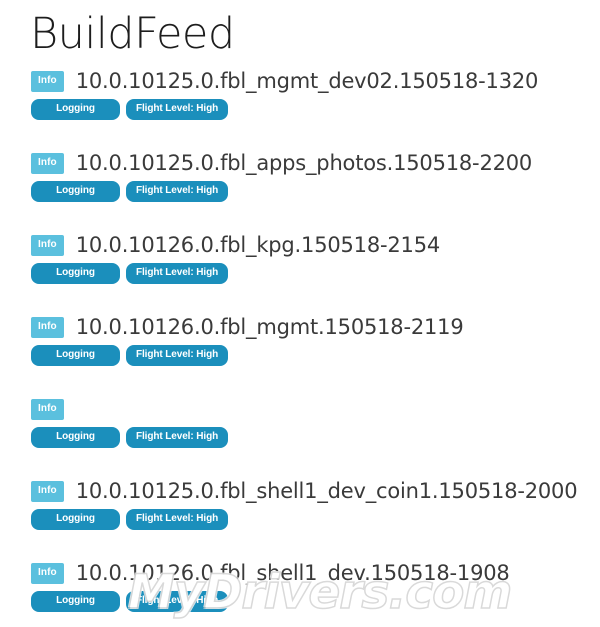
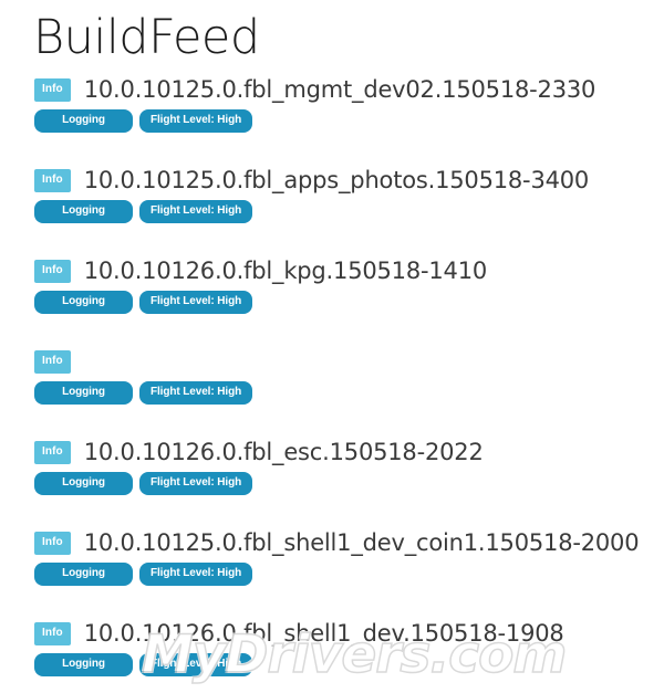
  BuildFeed
  Info
- 10.0.10125.0.fbl_mgmt_dev02.150518-1320
+ 10.0.10125.0.fbl_mgmt_dev02.150518-2330
  Logging
  Flight Level: High
  Info
- 10.0.10125.0.fbl_apps_photos.150518-2200
+ 10.0.10125.0.fbl_apps_photos.150518-3400
  Logging
  Flight Level: High
  Info
- 10.0.10126.0.fbl_kpg.150518-2154
+ 10.0.10126.0.fbl_kpg.150518-1410
  Logging
  Flight Level: High
  Info
- 10.0.10126.0.fbl_mgmt.150518-2119
  Logging
  Flight Level: High
  Info
+ 10.0.10126.0.fbl_esc.150518-2022
  Logging
  Flight Level: High
  Info
  10.0.10125.0.fbl_shell1_dev_coin1.150518-2000
  Logging
  Flight Level: High
  Info
  10.0.10126.0.fbl_shell1_dev.150518-1908
  Logging
  Flight Level: High
  MyDrivers.com
